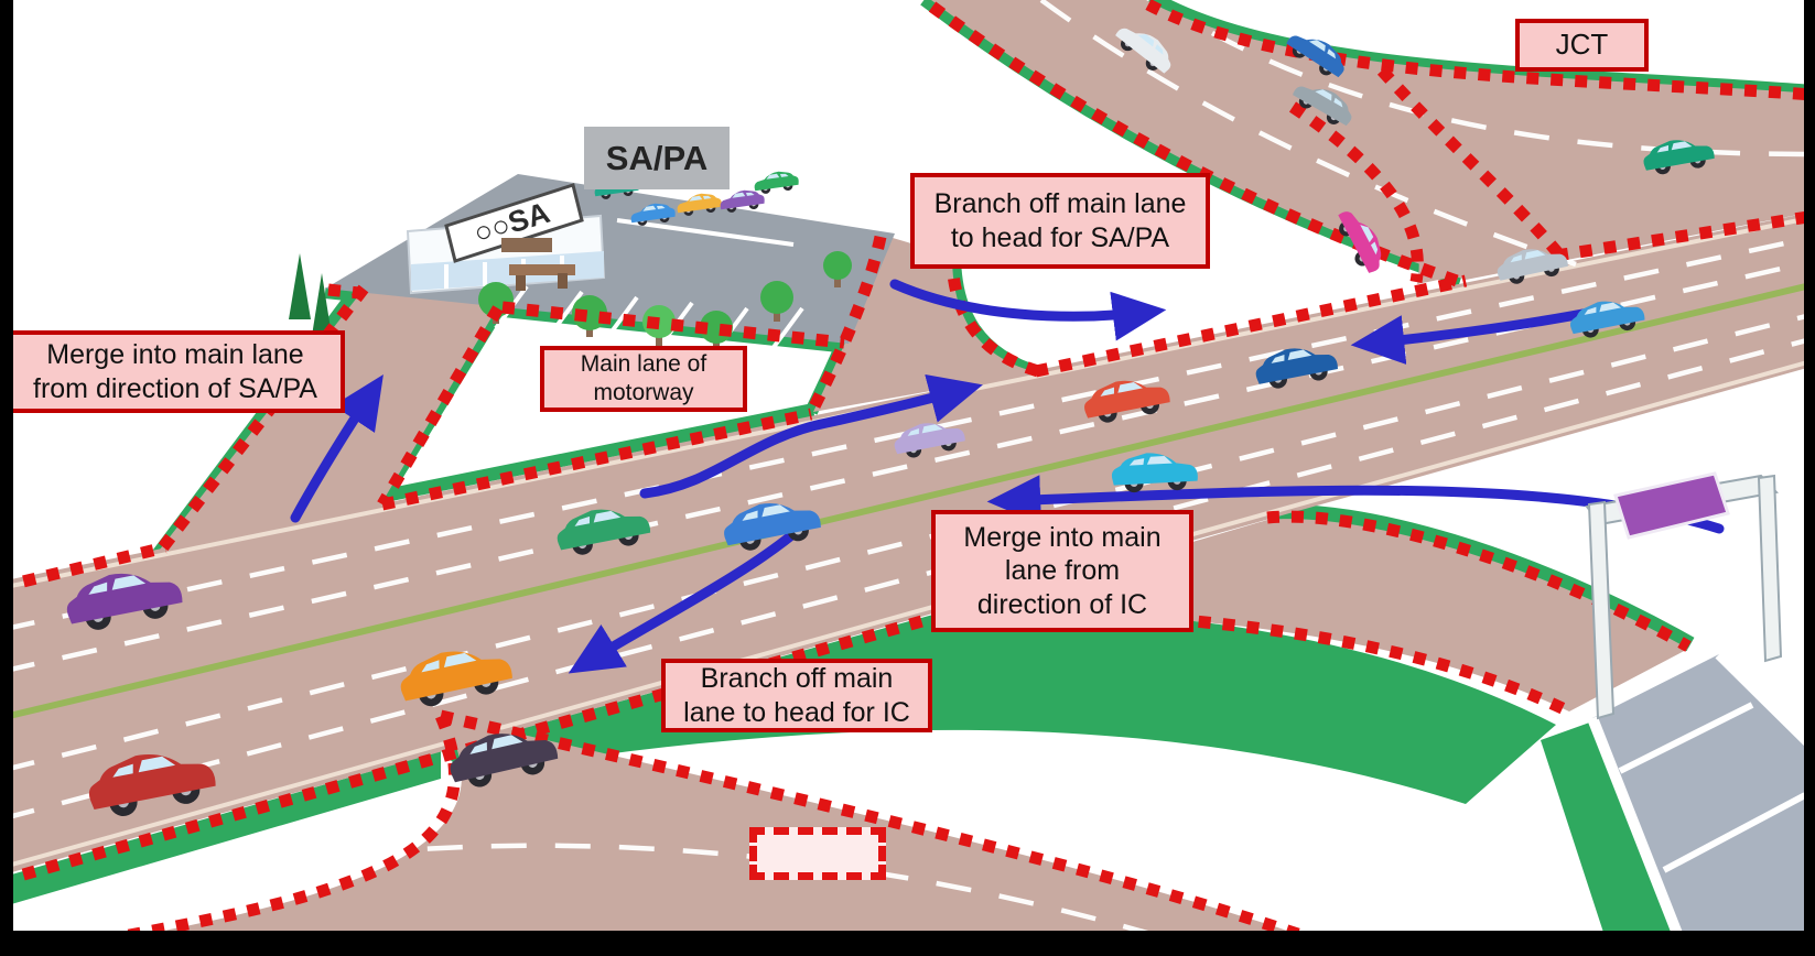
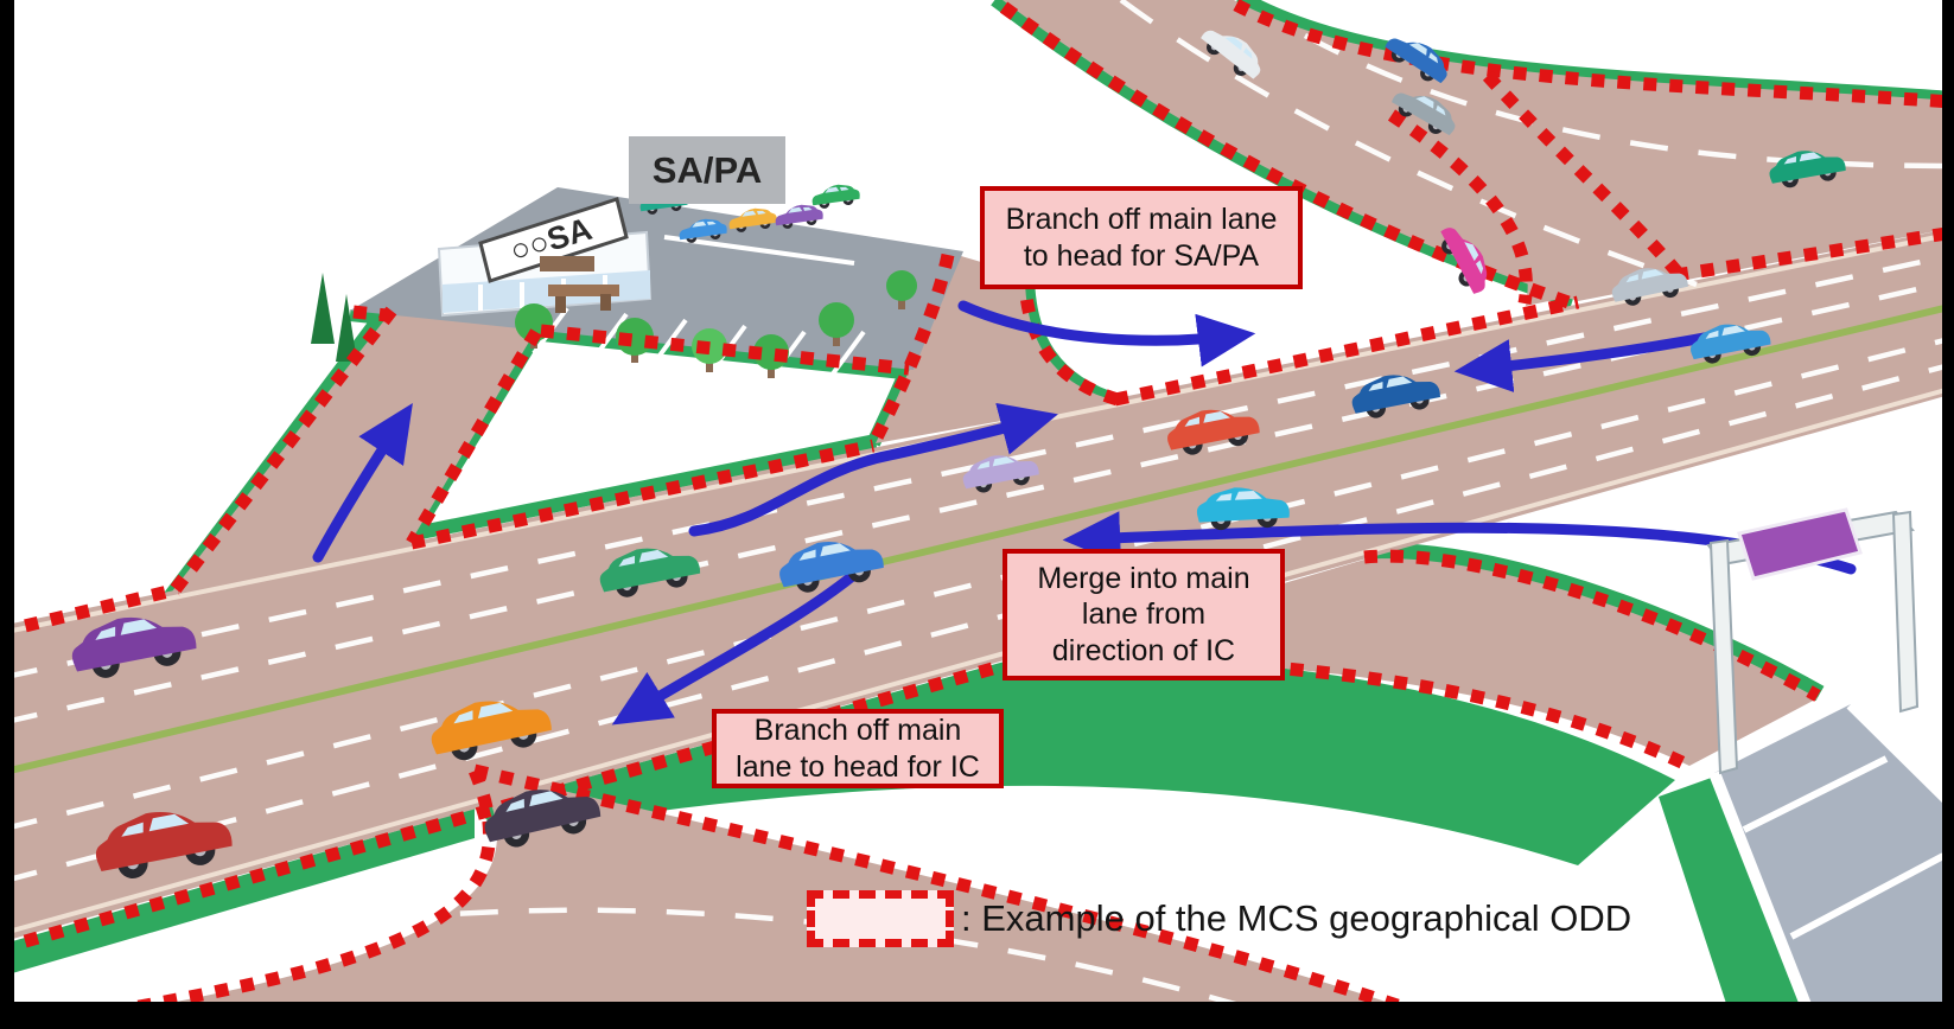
- JCT
  Branch off main lane
  to head for SA/PA
- Merge into main lane
- from direction of SA/PA
- Main lane of
- motorway
  Merge into main
  lane from
  direction of IC
  Branch off main
  lane to head for IC
  SA/PA
+ : Example of the MCS geographical ODD
